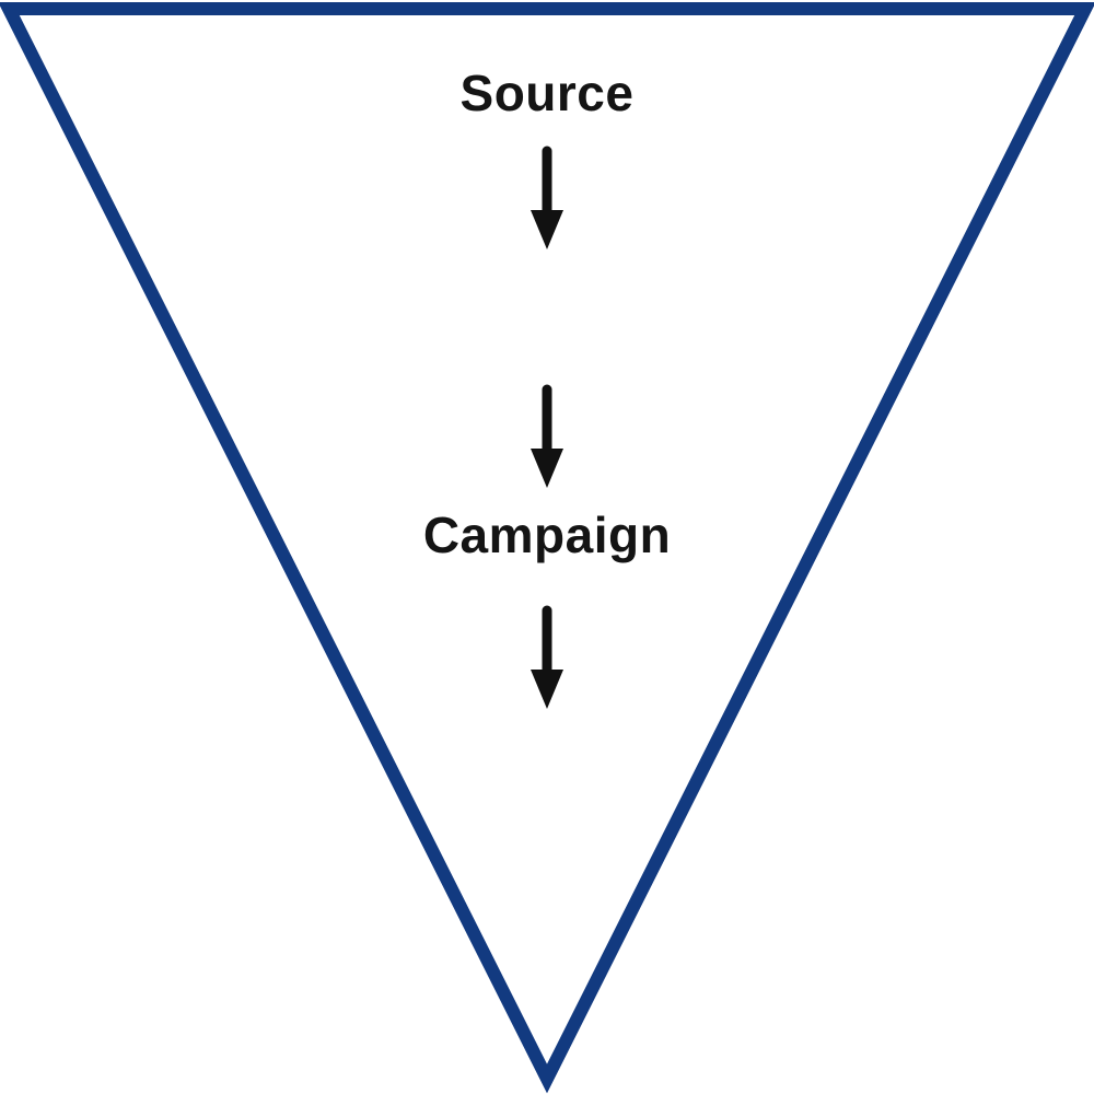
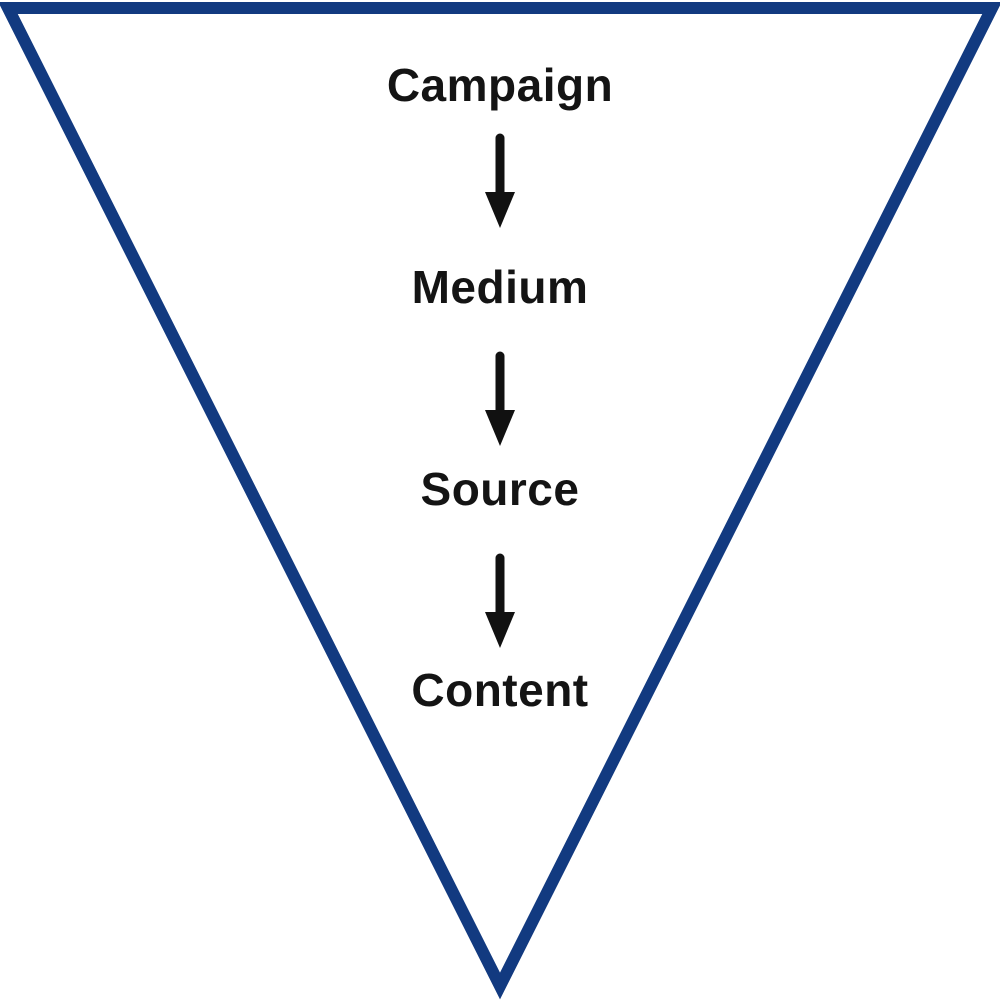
- Source
+ Campaign
+ Medium
- Campaign
+ Source
+ Content
